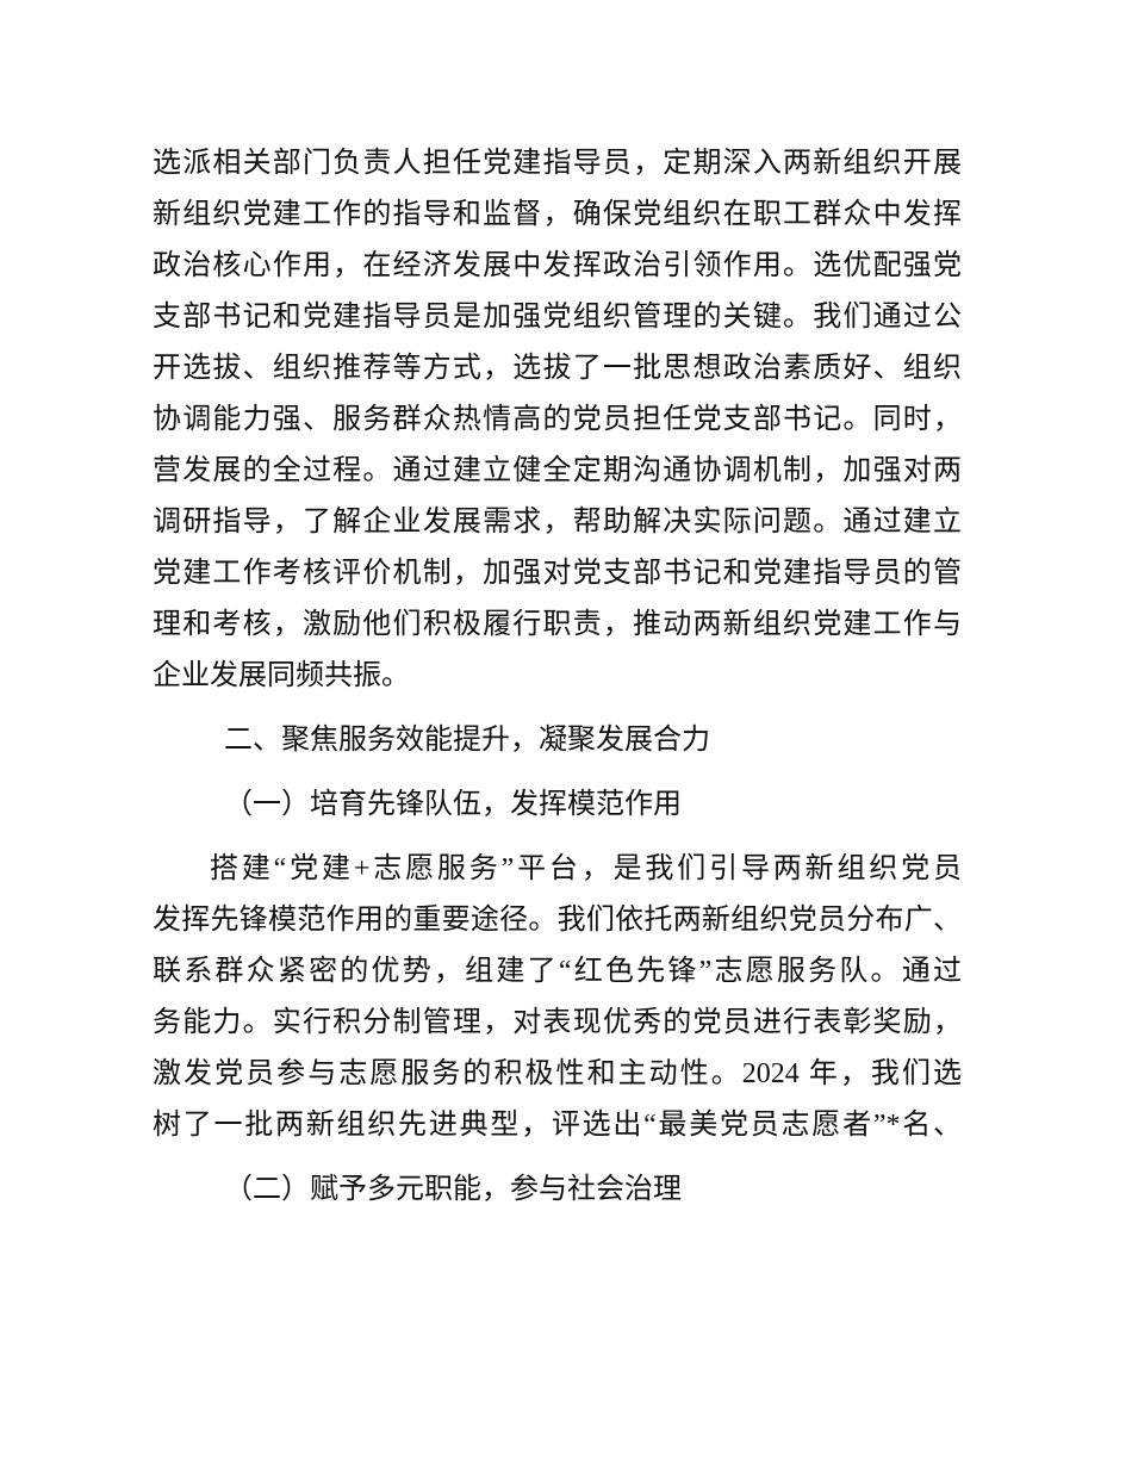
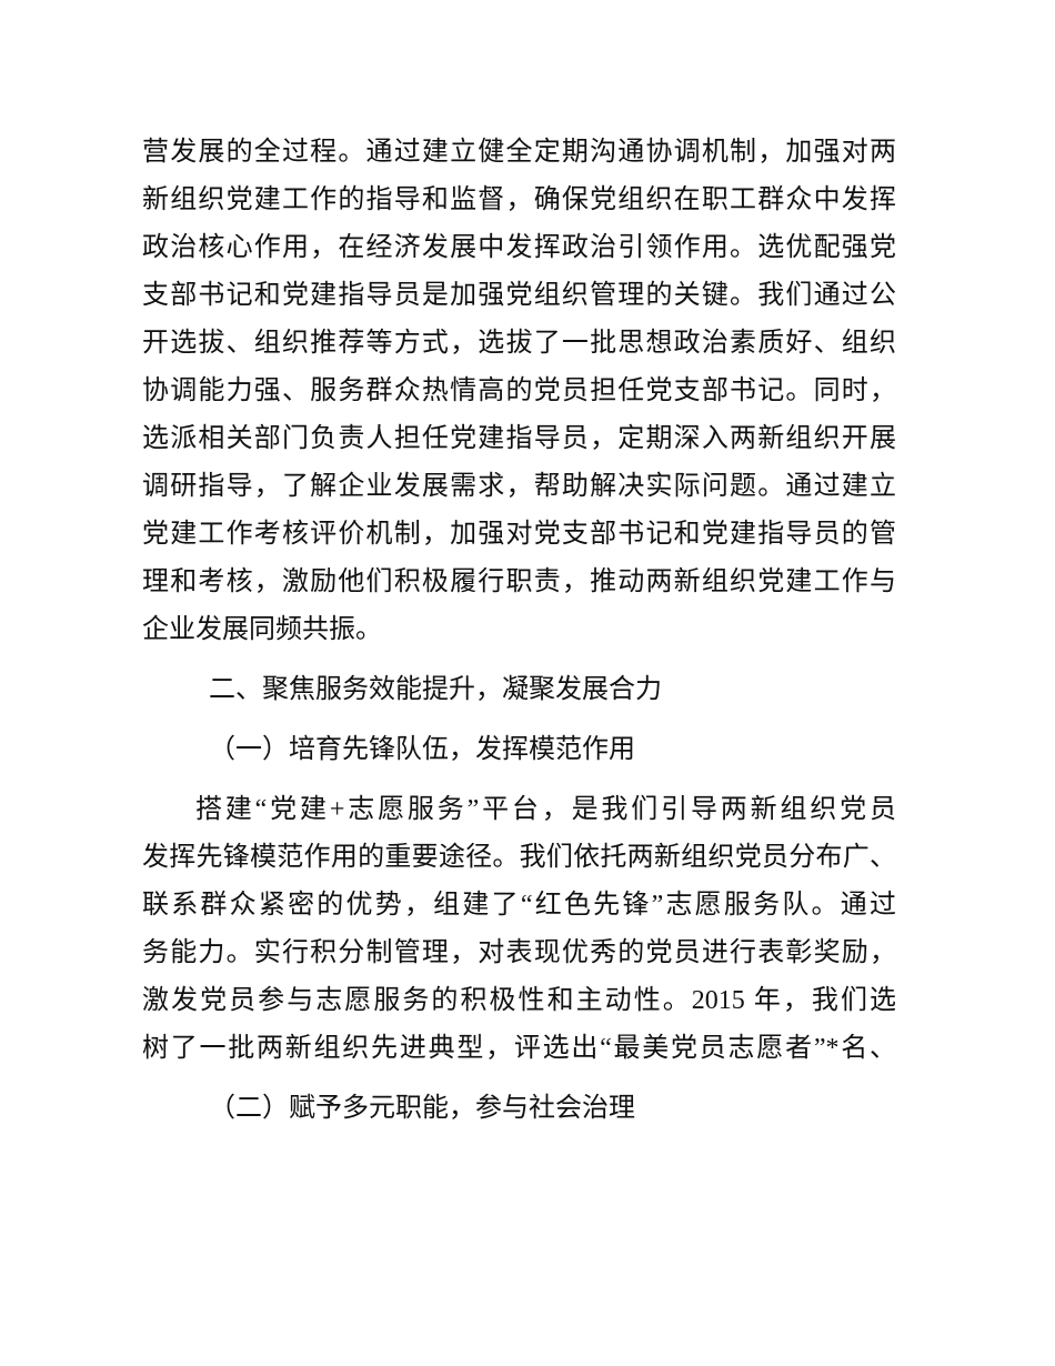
- 选派相关部门负责人担任党建指导员，定期深入两新组织开展
+ 营发展的全过程。通过建立健全定期沟通协调机制，加强对两
  新组织党建工作的指导和监督，确保党组织在职工群众中发挥
  政治核心作用，在经济发展中发挥政治引领作用。选优配强党
  支部书记和党建指导员是加强党组织管理的关键。我们通过公
  开选拔、组织推荐等方式，选拔了一批思想政治素质好、组织
  协调能力强、服务群众热情高的党员担任党支部书记。同时，
- 营发展的全过程。通过建立健全定期沟通协调机制，加强对两
+ 选派相关部门负责人担任党建指导员，定期深入两新组织开展
  调研指导，了解企业发展需求，帮助解决实际问题。通过建立
  党建工作考核评价机制，加强对党支部书记和党建指导员的管
  理和考核，激励他们积极履行职责，推动两新组织党建工作与
  企业发展同频共振。
  二、聚焦服务效能提升，凝聚发展合力
  （一）培育先锋队伍，发挥模范作用
  搭建“党建+志愿服务”平台，是我们引导两新组织党员
  发挥先锋模范作用的重要途径。我们依托两新组织党员分布广、
  联系群众紧密的优势，组建了“红色先锋”志愿服务队。通过
  务能力。实行积分制管理，对表现优秀的党员进行表彰奖励，
- 激发党员参与志愿服务的积极性和主动性。2024 年，我们选
+ 激发党员参与志愿服务的积极性和主动性。2015 年，我们选
  树了一批两新组织先进典型，评选出“最美党员志愿者”*名、
  （二）赋予多元职能，参与社会治理
